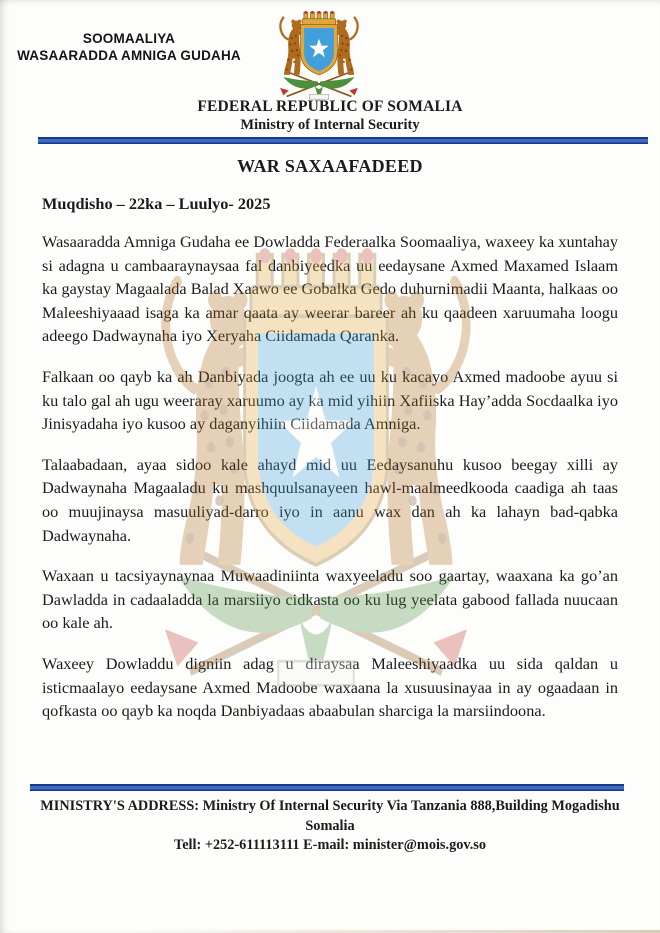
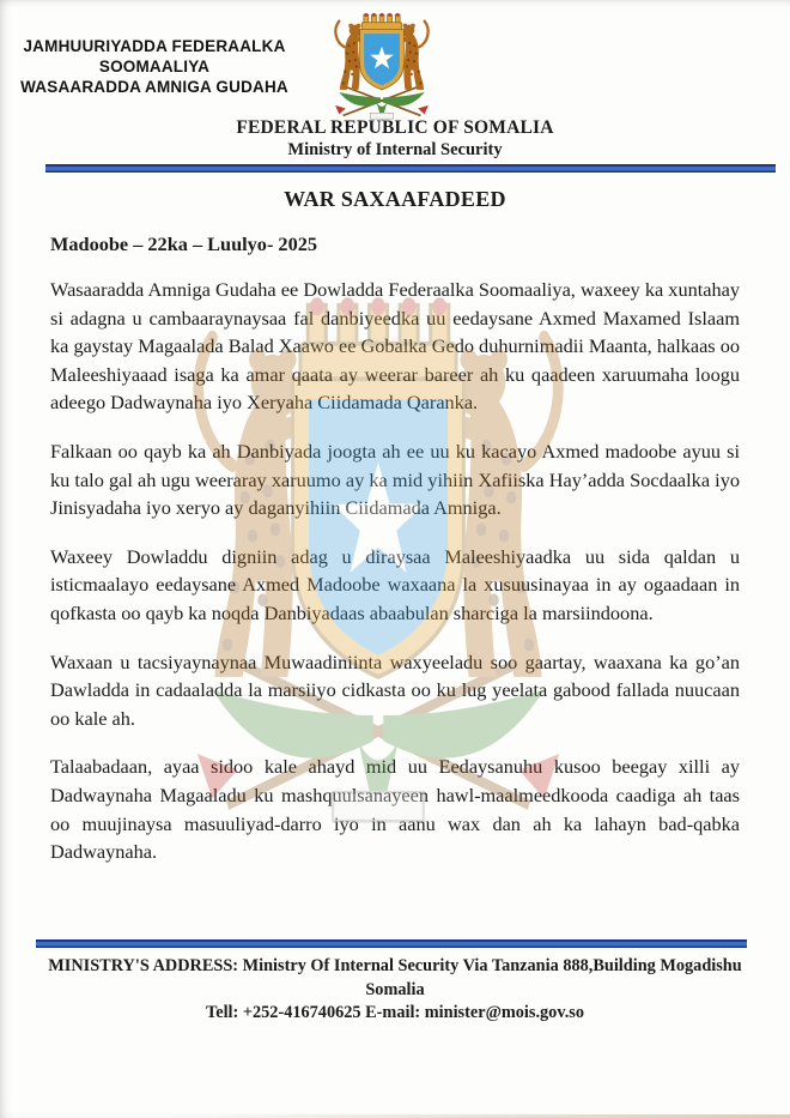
+ JAMHUURIYADDA FEDERAALKA
  SOOMAALIYA
  WASAARADDA AMNIGA GUDAHA
  FEDERAL REPUBLIC OF SOMALIA
  Ministry of Internal Security
  WAR SAXAAFADEED
- Muqdisho – 22ka – Luulyo- 2025
+ Madoobe – 22ka – Luulyo- 2025
  Wasaaradda Amniga Gudaha ee Dowladda Federaalka Soomaaliya, waxeey ka xuntahay si adagna u cambaaraynaysaa fal danbiyeedka uu eedaysane Axmed Maxamed Islaam ka gaystay Magaalada Balad Xaawo ee Gobalka Gedo duhurnimadii Maanta, halkaas oo Maleeshiyaaad isaga ka amar qaata ay weerar bareer ah ku qaadeen xaruumaha loogu adeego Dadwaynaha iyo Xeryaha Ciidamada Qaranka.
- Falkaan oo qayb ka ah Danbiyada joogta ah ee uu ku kacayo Axmed madoobe ayuu si ku talo gal ah ugu weeraray xaruumo ay ka mid yihiin Xafiiska Hay’adda Socdaalka iyo Jinisyadaha iyo kusoo ay daganyihiin Ciidamada Amniga.
+ Falkaan oo qayb ka ah Danbiyada joogta ah ee uu ku kacayo Axmed madoobe ayuu si ku talo gal ah ugu weeraray xaruumo ay ka mid yihiin Xafiiska Hay’adda Socdaalka iyo Jinisyadaha iyo xeryo ay daganyihiin Ciidamada Amniga.
- Talaabadaan, ayaa sidoo kale ahayd mid uu Eedaysanuhu kusoo beegay xilli ay Dadwaynaha Magaaladu ku mashquulsanayeen hawl-maalmeedkooda caadiga ah taas oo muujinaysa masuuliyad-darro iyo in aanu wax dan ah ka lahayn bad-qabka Dadwaynaha.
+ Waxeey Dowladdu digniin adag u diraysaa Maleeshiyaadka uu sida qaldan u isticmaalayo eedaysane Axmed Madoobe waxaana la xusuusinayaa in ay ogaadaan in qofkasta oo qayb ka noqda Danbiyadaas abaabulan sharciga la marsiindoona.
  Waxaan u tacsiyaynaynaa Muwaadiniinta waxyeeladu soo gaartay, waaxana ka go’an Dawladda in cadaaladda la marsiiyo cidkasta oo ku lug yeelata gabood fallada nuucaan oo kale ah.
- Waxeey Dowladdu digniin adag u diraysaa Maleeshiyaadka uu sida qaldan u isticmaalayo eedaysane Axmed Madoobe waxaana la xusuusinayaa in ay ogaadaan in qofkasta oo qayb ka noqda Danbiyadaas abaabulan sharciga la marsiindoona.
+ Talaabadaan, ayaa sidoo kale ahayd mid uu Eedaysanuhu kusoo beegay xilli ay Dadwaynaha Magaaladu ku mashquulsanayeen hawl-maalmeedkooda caadiga ah taas oo muujinaysa masuuliyad-darro iyo in aanu wax dan ah ka lahayn bad-qabka Dadwaynaha.
  MINISTRY'S ADDRESS: Ministry Of Internal Security Via Tanzania 888,Building Mogadishu Somalia
- Tell: +252-611113111 E-mail: minister@mois.gov.so
+ Tell: +252-416740625 E-mail: minister@mois.gov.so
